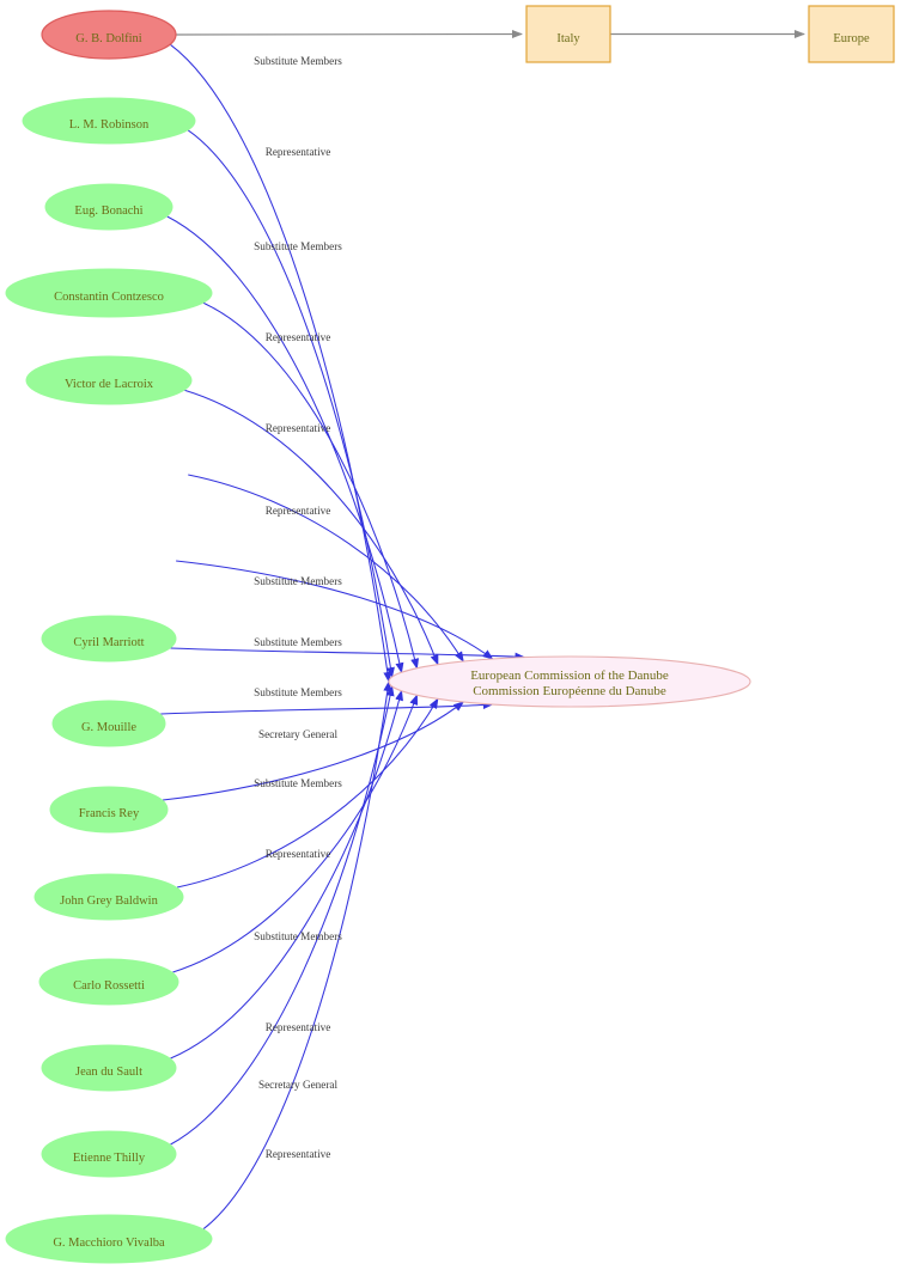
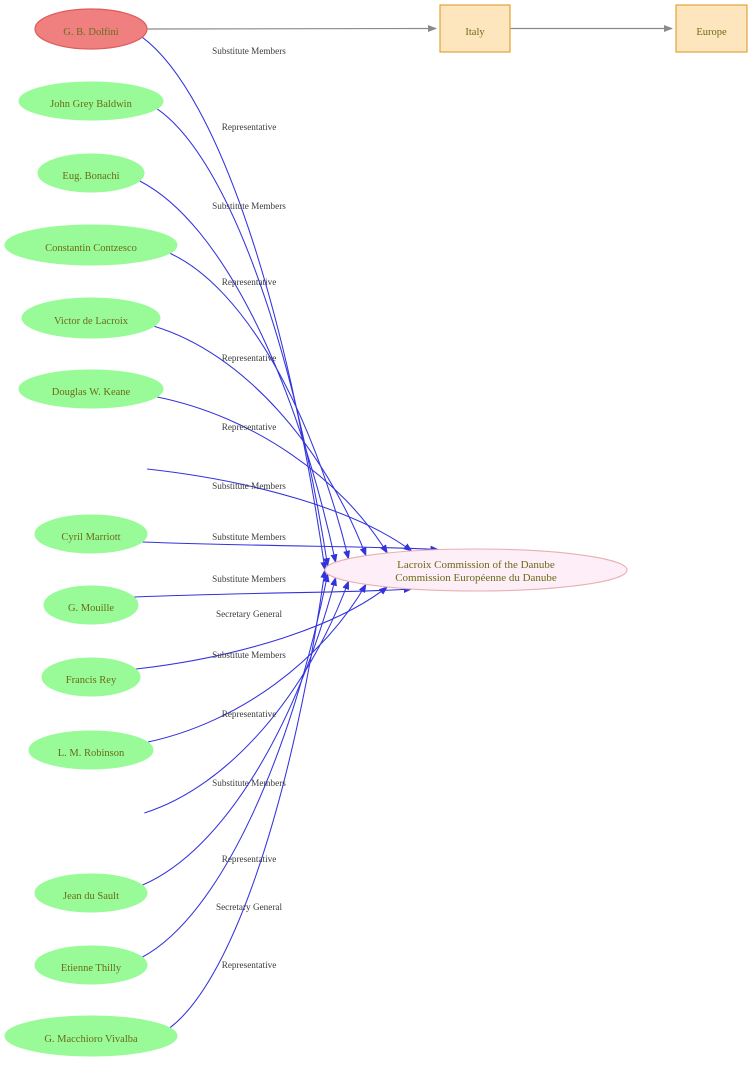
  G. B. Dolfini
- L. M. Robinson
+ John Grey Baldwin
  Eug. Bonachi
  Constantin Contzesco
  Victor de Lacroix
+ Douglas W. Keane
  Cyril Marriott
  G. Mouille
  Francis Rey
- John Grey Baldwin
+ L. M. Robinson
- Carlo Rossetti
  Jean du Sault
  Etienne Thilly
  G. Macchioro Vivalba
- European Commission of the Danube
+ Lacroix Commission of the Danube
  Commission Européenne du Danube
  Italy
  Europe
  Substitute Members
  Representative
  Substitute Members
  Representative
  Representative
  Representative
  Substitute Members
  Substitute Members
  Substitute Members
  Secretary General
  Substitute Members
  Representative
  Substitute Members
  Representative
  Secretary General
  Representative
